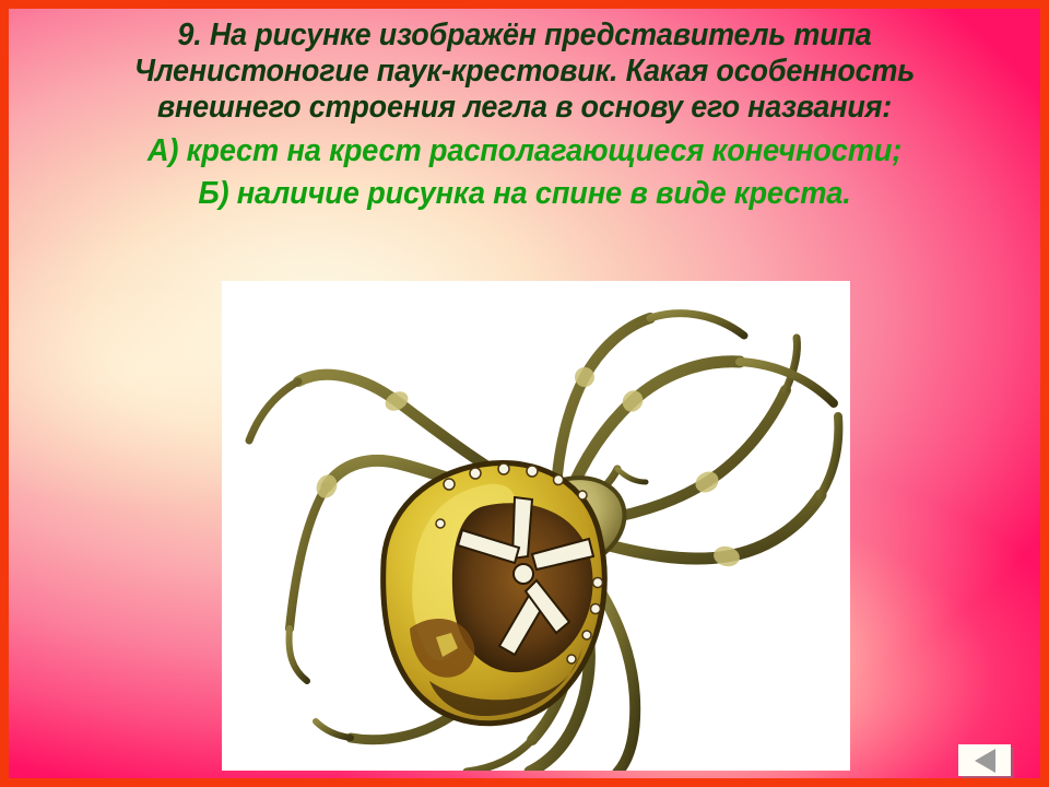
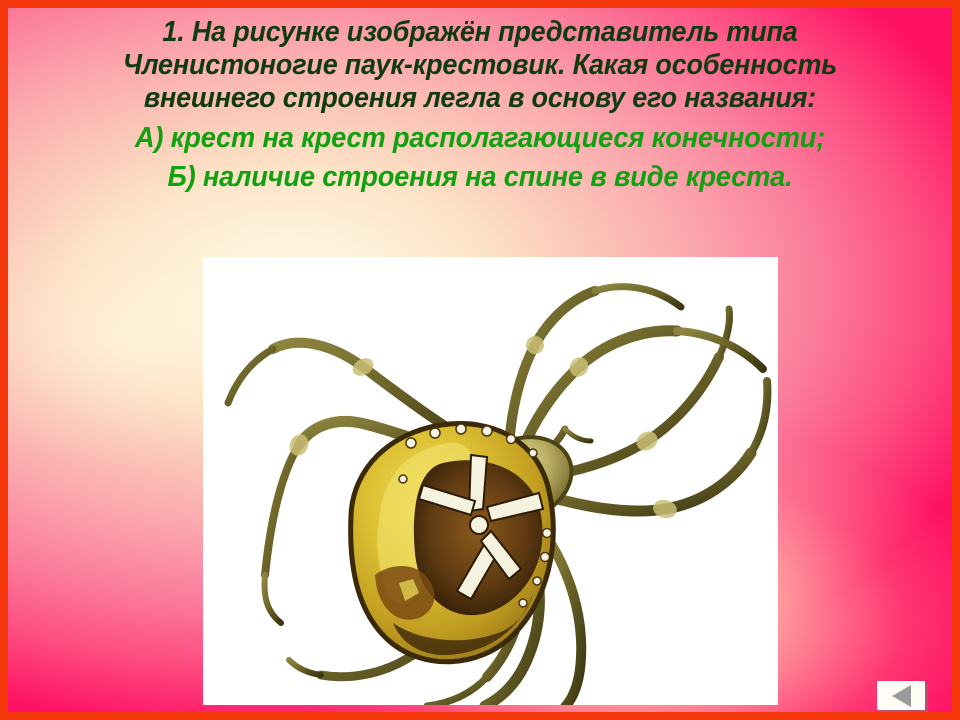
- 9. На рисунке изображён представитель типа Членистоногие паук-крестовик. Какая особенность внешнего строения легла в основу его названия:
+ 1. На рисунке изображён представитель типа Членистоногие паук-крестовик. Какая особенность внешнего строения легла в основу его названия:
  А) крест на крест располагающиеся конечности;
- Б) наличие рисунка на спине в виде креста.
+ Б) наличие строения на спине в виде креста.
